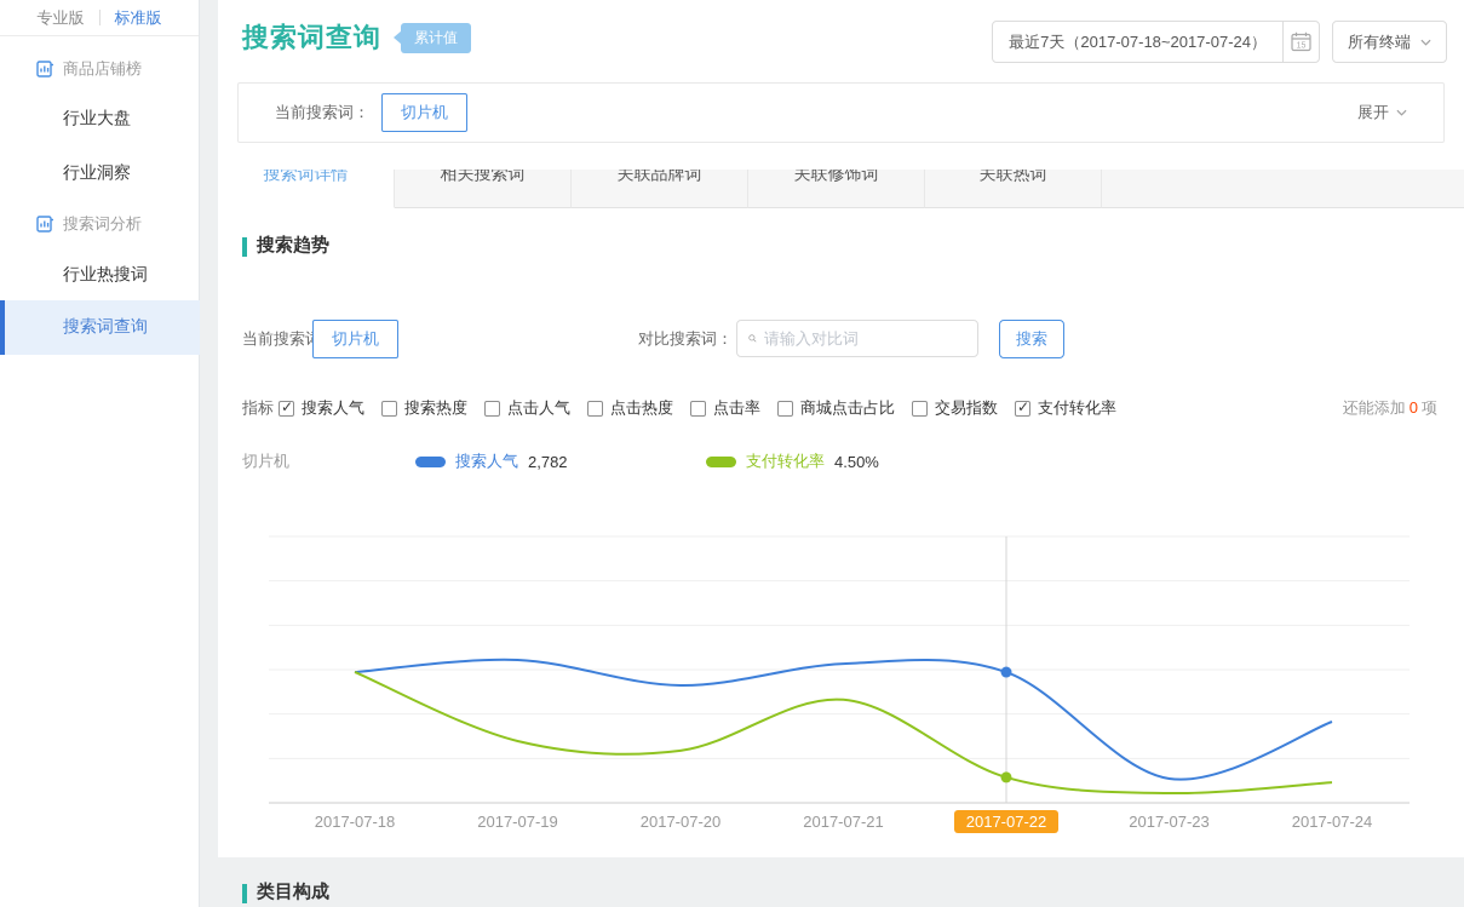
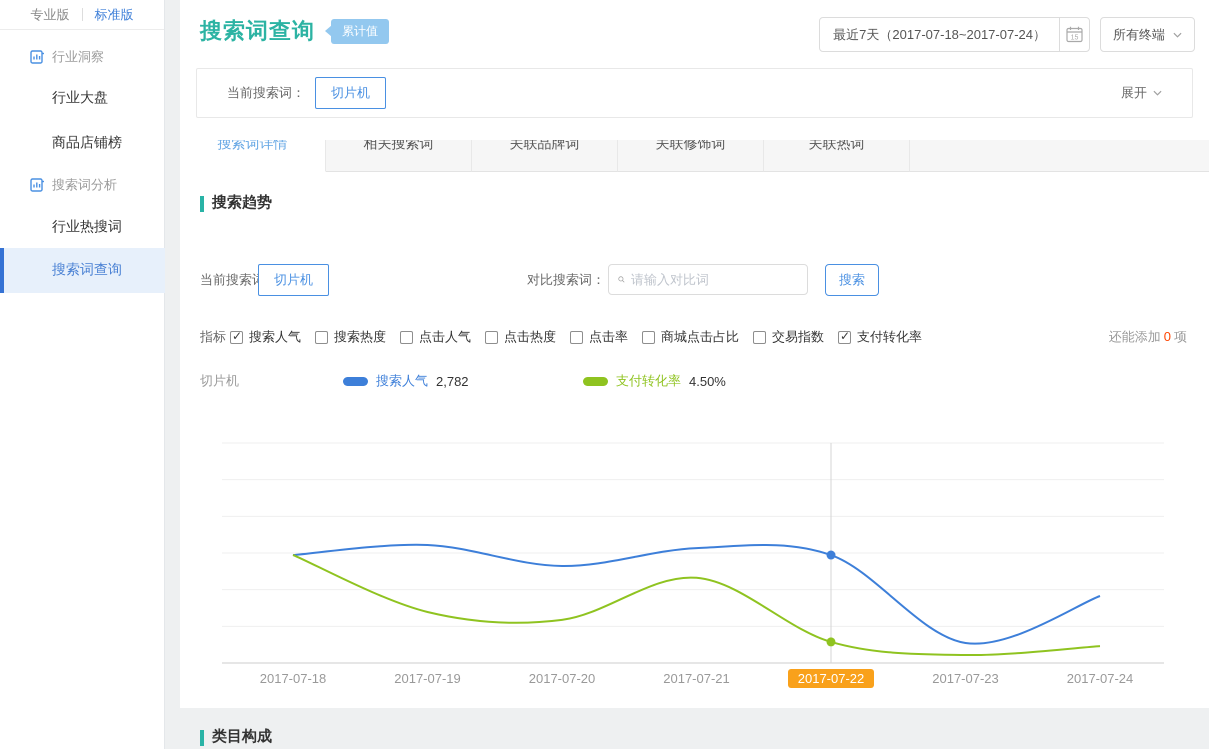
  专业版
  标准版
- 商品店铺榜
+ 行业洞察
  行业大盘
- 行业洞察
+ 商品店铺榜
  搜索词分析
  行业热搜词
  搜索词查询
  搜索词详情
  相关搜索词
  关联品牌词
  关联修饰词
  关联热词
  搜索词查询
  累计值
  最近7天（2017-07-18~2017-07-24）
  所有终端
  当前搜索词：
  切片机
  展开
  搜索趋势
  切片机
  对比搜索词：
  请输入对比词
  搜索
  搜索人气
  搜索热度
  点击人气
  点击热度
  点击率
  商城点击占比
  交易指数
  支付转化率
  还能添加 0 项
  切片机
  搜索人气
  2,782
  支付转化率
  4.50%
  2017-07-18
  2017-07-19
  2017-07-20
  2017-07-21
  2017-07-22
  2017-07-23
  2017-07-24
  类目构成
